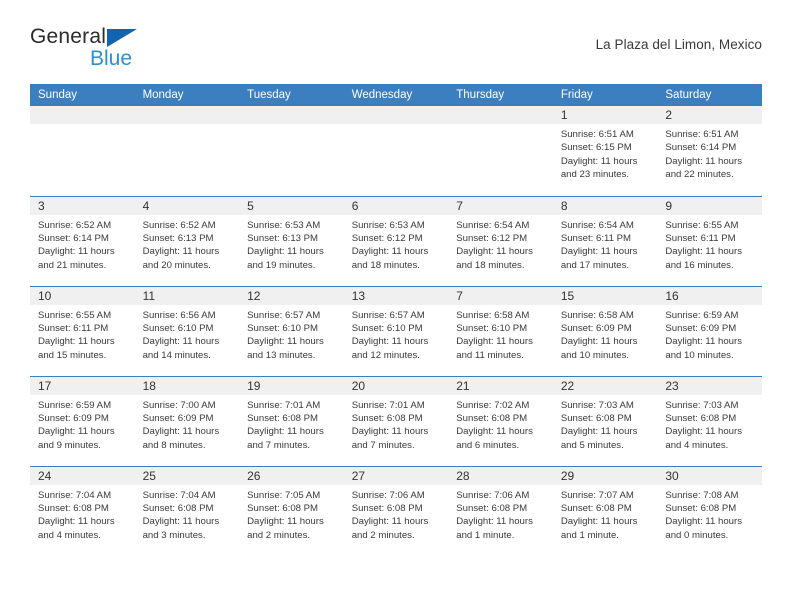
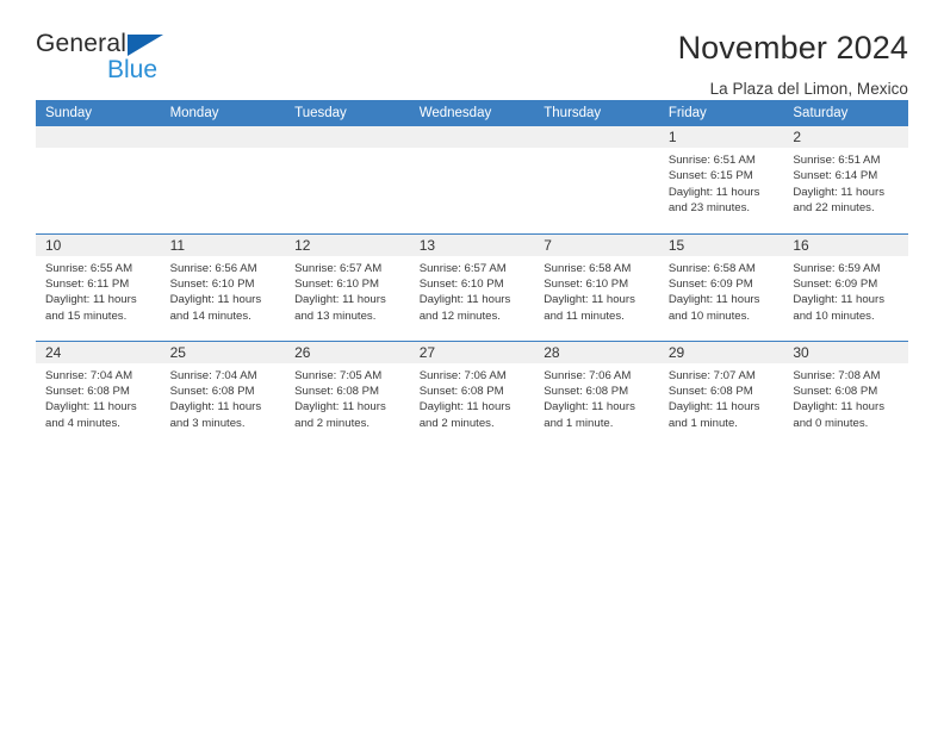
  General
  Blue
+ November 2024
  La Plaza del Limon, Mexico
  Sunday	Monday	Tuesday	Wednesday	Thursday	Friday	Saturday
  					1Sunrise: 6:51 AMSunset: 6:15 PMDaylight: 11 hours and 23 minutes.	2Sunrise: 6:51 AMSunset: 6:14 PMDaylight: 11 hours and 22 minutes.
- 3Sunrise: 6:52 AMSunset: 6:14 PMDaylight: 11 hours and 21 minutes.	4Sunrise: 6:52 AMSunset: 6:13 PMDaylight: 11 hours and 20 minutes.	5Sunrise: 6:53 AMSunset: 6:13 PMDaylight: 11 hours and 19 minutes.	6Sunrise: 6:53 AMSunset: 6:12 PMDaylight: 11 hours and 18 minutes.	7Sunrise: 6:54 AMSunset: 6:12 PMDaylight: 11 hours and 18 minutes.	8Sunrise: 6:54 AMSunset: 6:11 PMDaylight: 11 hours and 17 minutes.	9Sunrise: 6:55 AMSunset: 6:11 PMDaylight: 11 hours and 16 minutes.
  10Sunrise: 6:55 AMSunset: 6:11 PMDaylight: 11 hours and 15 minutes.	11Sunrise: 6:56 AMSunset: 6:10 PMDaylight: 11 hours and 14 minutes.	12Sunrise: 6:57 AMSunset: 6:10 PMDaylight: 11 hours and 13 minutes.	13Sunrise: 6:57 AMSunset: 6:10 PMDaylight: 11 hours and 12 minutes.	7Sunrise: 6:58 AMSunset: 6:10 PMDaylight: 11 hours and 11 minutes.	15Sunrise: 6:58 AMSunset: 6:09 PMDaylight: 11 hours and 10 minutes.	16Sunrise: 6:59 AMSunset: 6:09 PMDaylight: 11 hours and 10 minutes.
- 17Sunrise: 6:59 AMSunset: 6:09 PMDaylight: 11 hours and 9 minutes.	18Sunrise: 7:00 AMSunset: 6:09 PMDaylight: 11 hours and 8 minutes.	19Sunrise: 7:01 AMSunset: 6:08 PMDaylight: 11 hours and 7 minutes.	20Sunrise: 7:01 AMSunset: 6:08 PMDaylight: 11 hours and 7 minutes.	21Sunrise: 7:02 AMSunset: 6:08 PMDaylight: 11 hours and 6 minutes.	22Sunrise: 7:03 AMSunset: 6:08 PMDaylight: 11 hours and 5 minutes.	23Sunrise: 7:03 AMSunset: 6:08 PMDaylight: 11 hours and 4 minutes.
  24Sunrise: 7:04 AMSunset: 6:08 PMDaylight: 11 hours and 4 minutes.	25Sunrise: 7:04 AMSunset: 6:08 PMDaylight: 11 hours and 3 minutes.	26Sunrise: 7:05 AMSunset: 6:08 PMDaylight: 11 hours and 2 minutes.	27Sunrise: 7:06 AMSunset: 6:08 PMDaylight: 11 hours and 2 minutes.	28Sunrise: 7:06 AMSunset: 6:08 PMDaylight: 11 hours and 1 minute.	29Sunrise: 7:07 AMSunset: 6:08 PMDaylight: 11 hours and 1 minute.	30Sunrise: 7:08 AMSunset: 6:08 PMDaylight: 11 hours and 0 minutes.
